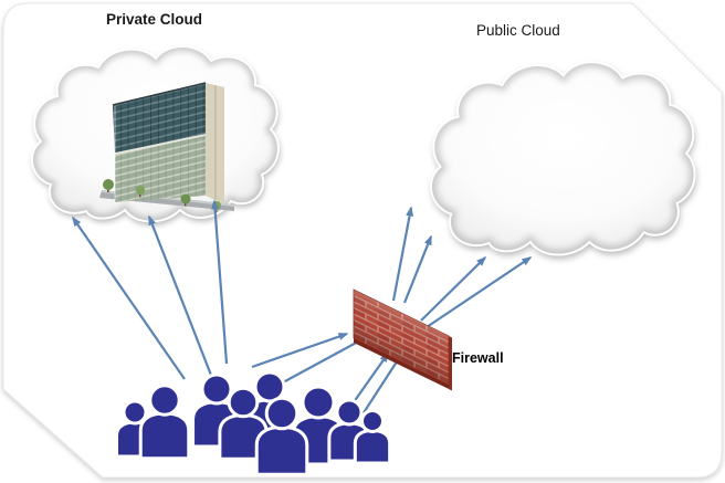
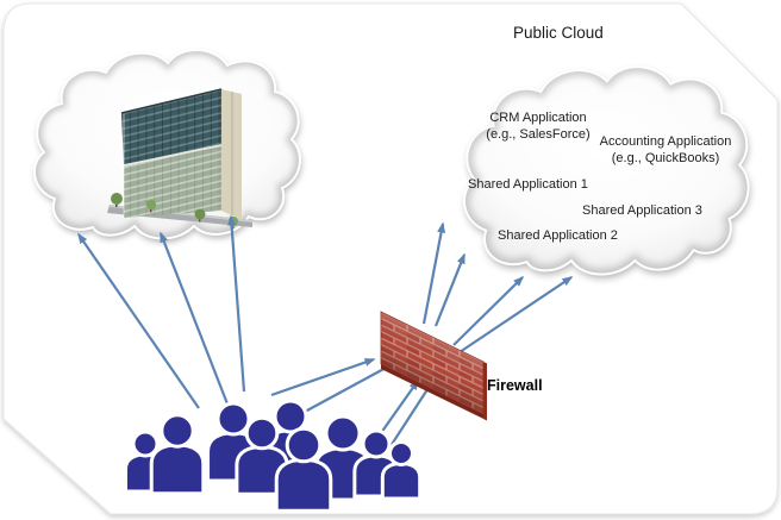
- Private Cloud
  Public Cloud
+ CRM Application
+ (e.g., SalesForce)
+ Accounting Application
+ (e.g., QuickBooks)
+ Shared Application 1
+ Shared Application 3
+ Shared Application 2
  Firewall
